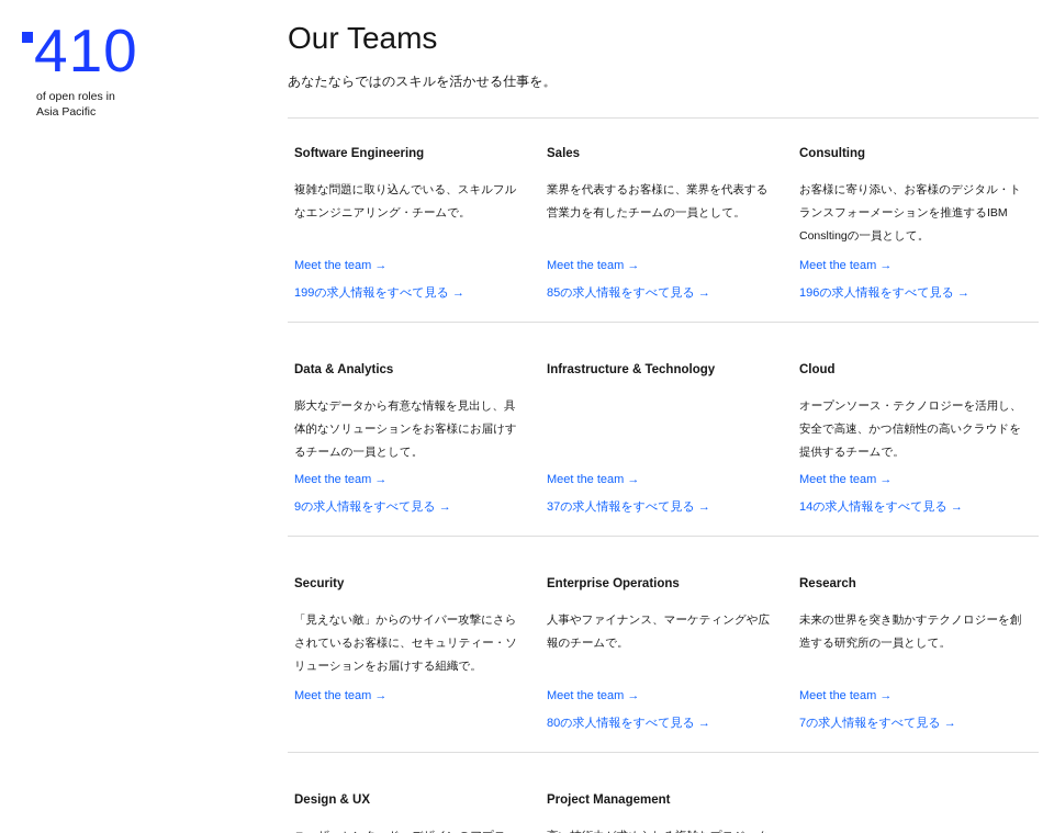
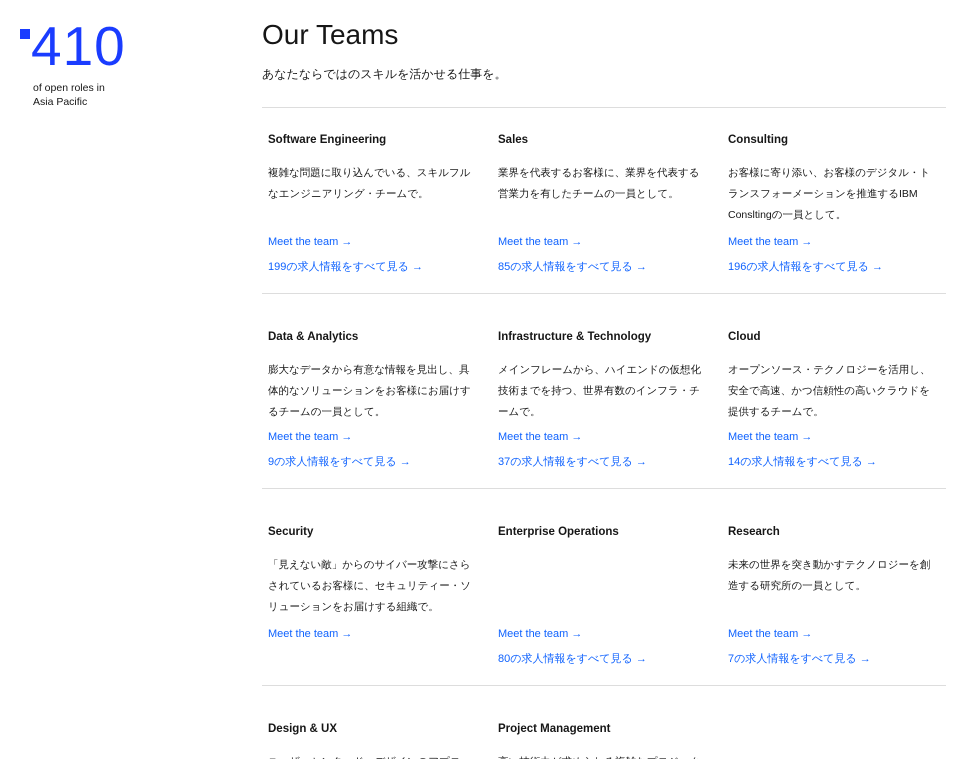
  410
  of open roles in
  Asia Pacific
  Our Teams
  あなたならではのスキルを活かせる仕事を。
  Software Engineering
  複雑な問題に取り込んでいる、スキルフルなエンジニアリング・チームで。
  Meet the team →
  199の求人情報をすべて見る →
  Sales
  業界を代表するお客様に、業界を代表する営業力を有したチームの一員として。
  Meet the team →
  85の求人情報をすべて見る →
  Consulting
  お客様に寄り添い、お客様のデジタル・トランスフォーメーションを推進するIBM Consltingの一員として。
  Meet the team →
  196の求人情報をすべて見る →
  Data & Analytics
  膨大なデータから有意な情報を見出し、具体的なソリューションをお客様にお届けするチームの一員として。
  Meet the team →
  9の求人情報をすべて見る →
  Infrastructure & Technology
+ メインフレームから、ハイエンドの仮想化技術までを持つ、世界有数のインフラ・チームで。
  Meet the team →
  37の求人情報をすべて見る →
  Cloud
  オープンソース・テクノロジーを活用し、安全で高速、かつ信頼性の高いクラウドを提供するチームで。
  Meet the team →
  14の求人情報をすべて見る →
  Security
  「見えない敵」からのサイバー攻撃にさらされているお客様に、セキュリティー・ソリューションをお届けする組織で。
  Meet the team →
  Enterprise Operations
- 人事やファイナンス、マーケティングや広報のチームで。
  Meet the team →
  80の求人情報をすべて見る →
  Research
  未来の世界を突き動かすテクノロジーを創造する研究所の一員として。
  Meet the team →
  7の求人情報をすべて見る →
  Design & UX
  Project Management
